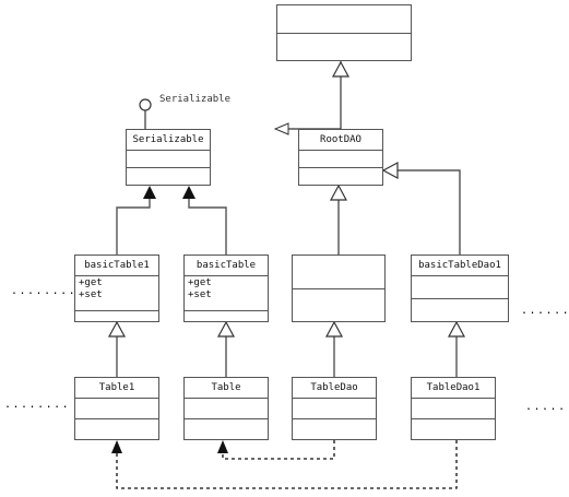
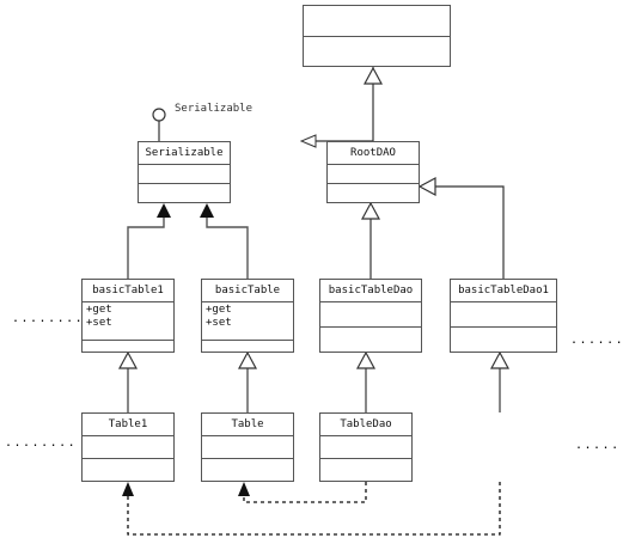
  Serializable
  RootDAO
  basicTable1
  +get
  +set
  basicTable
  +get
  +set
+ basicTableDao
  basicTableDao1
  Table1
  Table
  TableDao
- TableDao1
  Serializable
  ........
  ........
  ......
